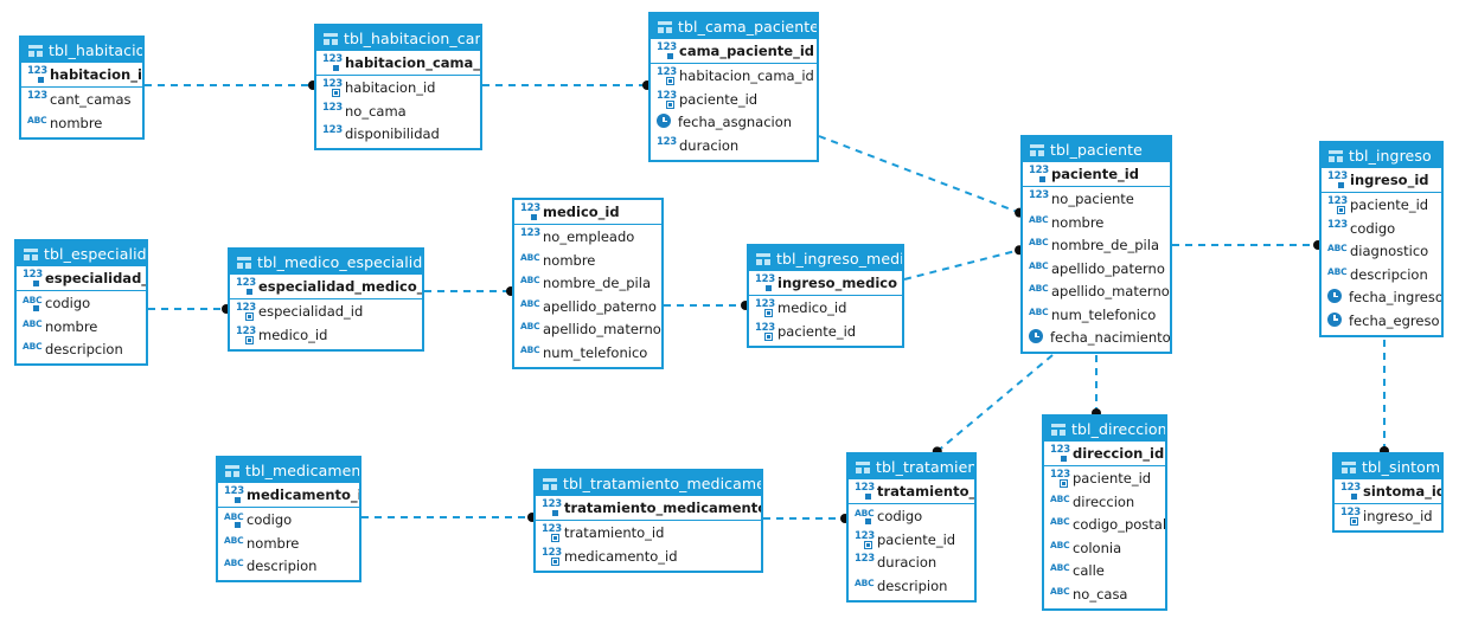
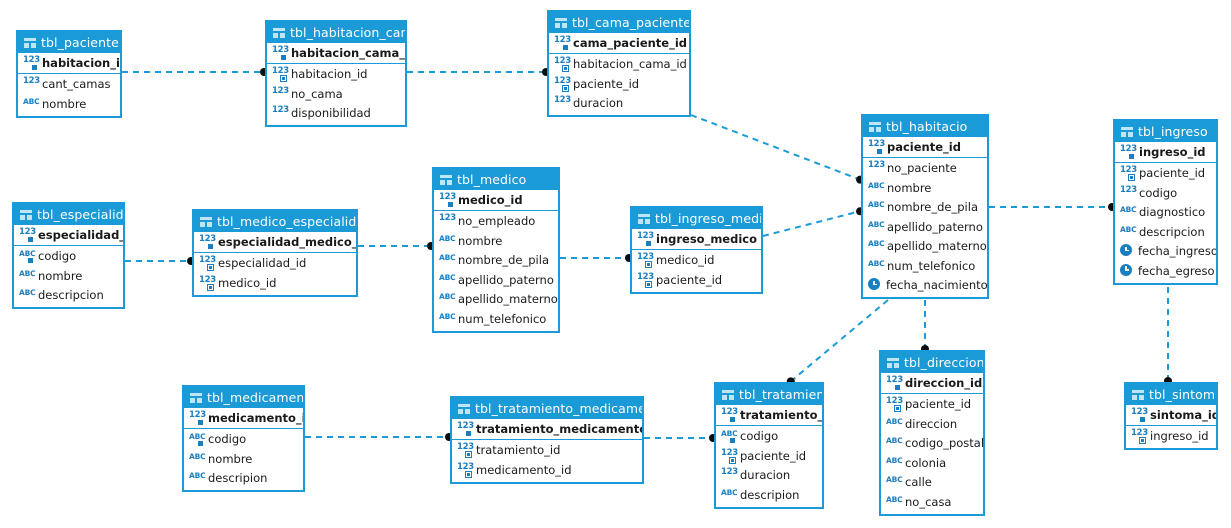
- tbl_habitacio
+ tbl_paciente
  123
  habitacion_i
  123
  cant_camas
  ABC
  nombre
  tbl_habitacion_ca
  123
  habitacion_cama_
  123
  habitacion_id
  123
  no_cama
  123
  disponibilidad
  tbl_cama_paciente
  123
  cama_paciente_id
  123
  habitacion_cama_id
  123
  paciente_id
- fecha_asgnacion
  123
  duracion
- tbl_paciente
+ tbl_habitacio
  123
  paciente_id
  123
  no_paciente
  ABC
  nombre
  ABC
  nombre_de_pila
  ABC
  apellido_paterno
  ABC
  apellido_materno
  ABC
  num_telefonico
  fecha_nacimiento
  tbl_ingreso
  123
  ingreso_id
  123
  paciente_id
  123
  codigo
  ABC
  diagnostico
  ABC
  descripcion
  fecha_ingreso
  fecha_egreso
  tbl_especialid
  123
  especialidad_
  ABC
  codigo
  ABC
  nombre
  ABC
  descripcion
  tbl_medico_especialid
  123
  especialidad_medico_
  123
  especialidad_id
  123
  medico_id
+ tbl_medico
  123
  medico_id
  123
  no_empleado
  ABC
  nombre
  ABC
  nombre_de_pila
  ABC
  apellido_paterno
  ABC
  apellido_materno
  ABC
  num_telefonico
  tbl_ingreso_medi
  123
  ingreso_medico
  123
  medico_id
  123
  paciente_id
  tbl_direccion
  123
  direccion_id
  123
  paciente_id
  ABC
  direccion
  ABC
  codigo_postal
  ABC
  colonia
  ABC
  calle
  ABC
  no_casa
  tbl_sintom
  123
  sintoma_id
  123
  ingreso_id
  tbl_medicamen
  123
  medicamento_
  ABC
  codigo
  ABC
  nombre
  ABC
  descripion
  tbl_tratamiento_medicam
  123
  tratamiento_medicament
  123
  tratamiento_id
  123
  medicamento_id
  tbl_tratamien
  123
  tratamiento_
  ABC
  codigo
  123
  paciente_id
  123
  duracion
  ABC
  descripion
